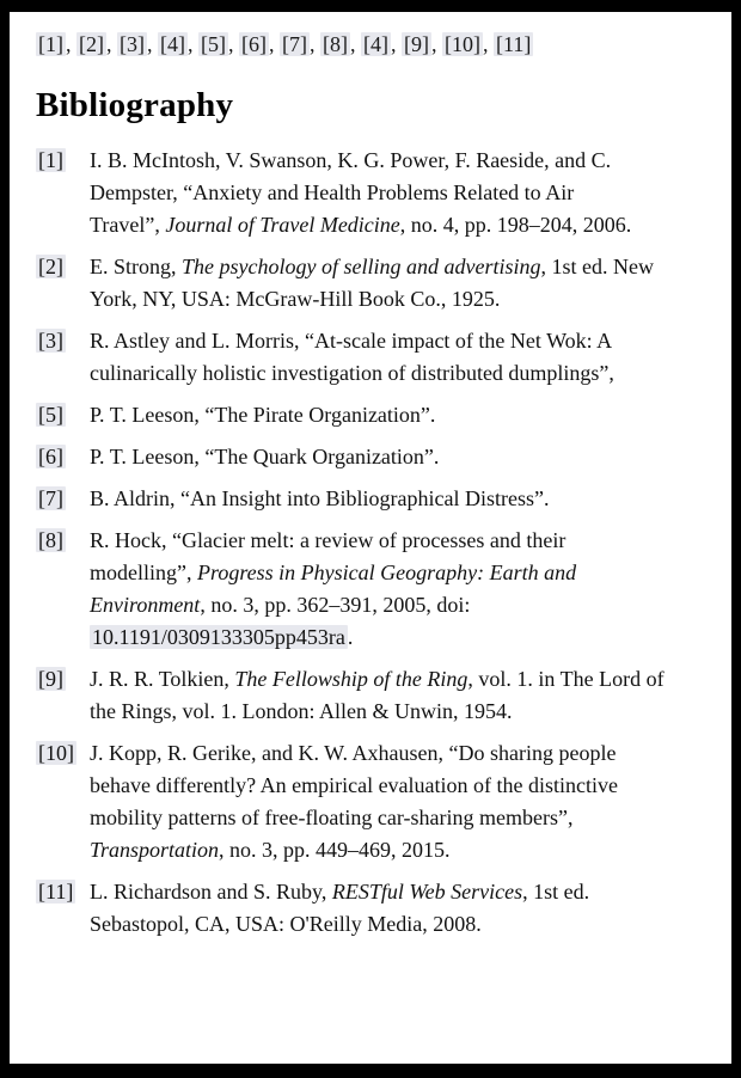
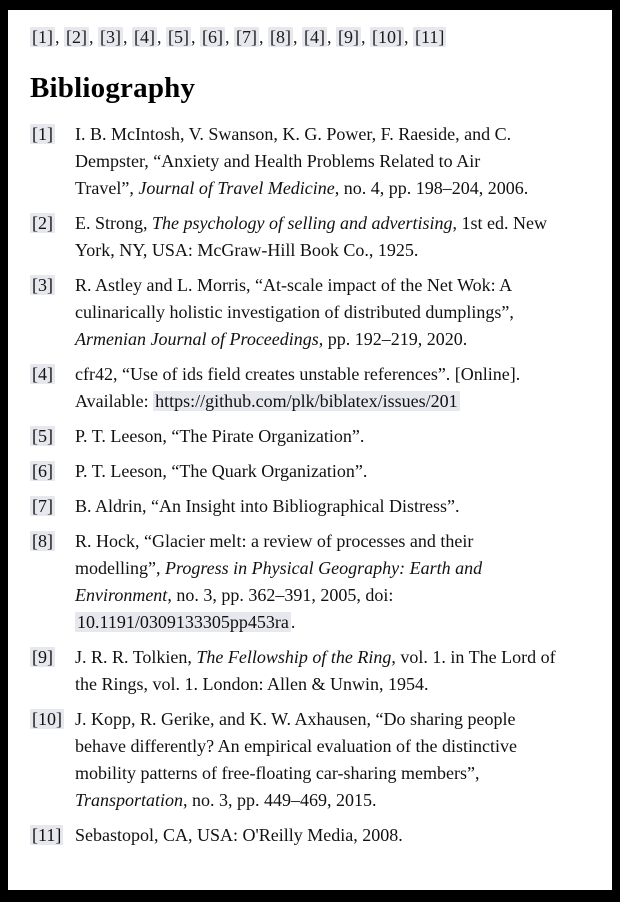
  [1], [2], [3], [4], [5], [6], [7], [8], [4], [9], [10], [11]
  Bibliography
  [1]
  I. B. McIntosh, V. Swanson, K. G. Power, F. Raeside, and C.
  Dempster, “Anxiety and Health Problems Related to Air
  Travel”, Journal of Travel Medicine, no. 4, pp. 198–204, 2006.
  [2]
  E. Strong, The psychology of selling and advertising, 1st ed. New
  York, NY, USA: McGraw-Hill Book Co., 1925.
  [3]
  R. Astley and L. Morris, “At-scale impact of the Net Wok: A
  culinarically holistic investigation of distributed dumplings”,
+ Armenian Journal of Proceedings, pp. 192–219, 2020.
+ [4]
+ cfr42, “Use of ids field creates unstable references”. [Online].
+ Available: https://github.com/plk/biblatex/issues/201
  [5]
  P. T. Leeson, “The Pirate Organization”.
  [6]
  P. T. Leeson, “The Quark Organization”.
  [7]
  B. Aldrin, “An Insight into Bibliographical Distress”.
  [8]
  R. Hock, “Glacier melt: a review of processes and their
  modelling”, Progress in Physical Geography: Earth and
  Environment, no. 3, pp. 362–391, 2005, doi:
  10.1191/0309133305pp453ra.
  [9]
  J. R. R. Tolkien, The Fellowship of the Ring, vol. 1. in The Lord of
  the Rings, vol. 1. London: Allen & Unwin, 1954.
  [10]
  J. Kopp, R. Gerike, and K. W. Axhausen, “Do sharing people
  behave differently? An empirical evaluation of the distinctive
  mobility patterns of free-floating car-sharing members”,
  Transportation, no. 3, pp. 449–469, 2015.
  [11]
- L. Richardson and S. Ruby, RESTful Web Services, 1st ed.
  Sebastopol, CA, USA: O'Reilly Media, 2008.
